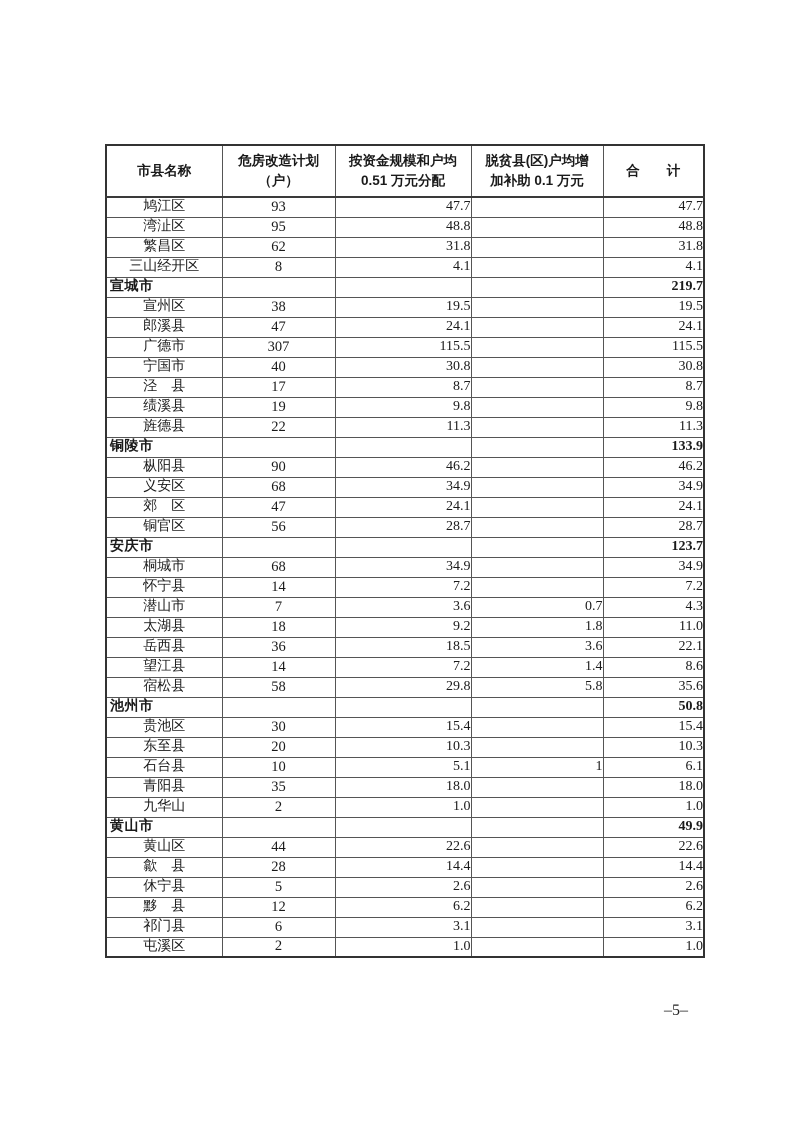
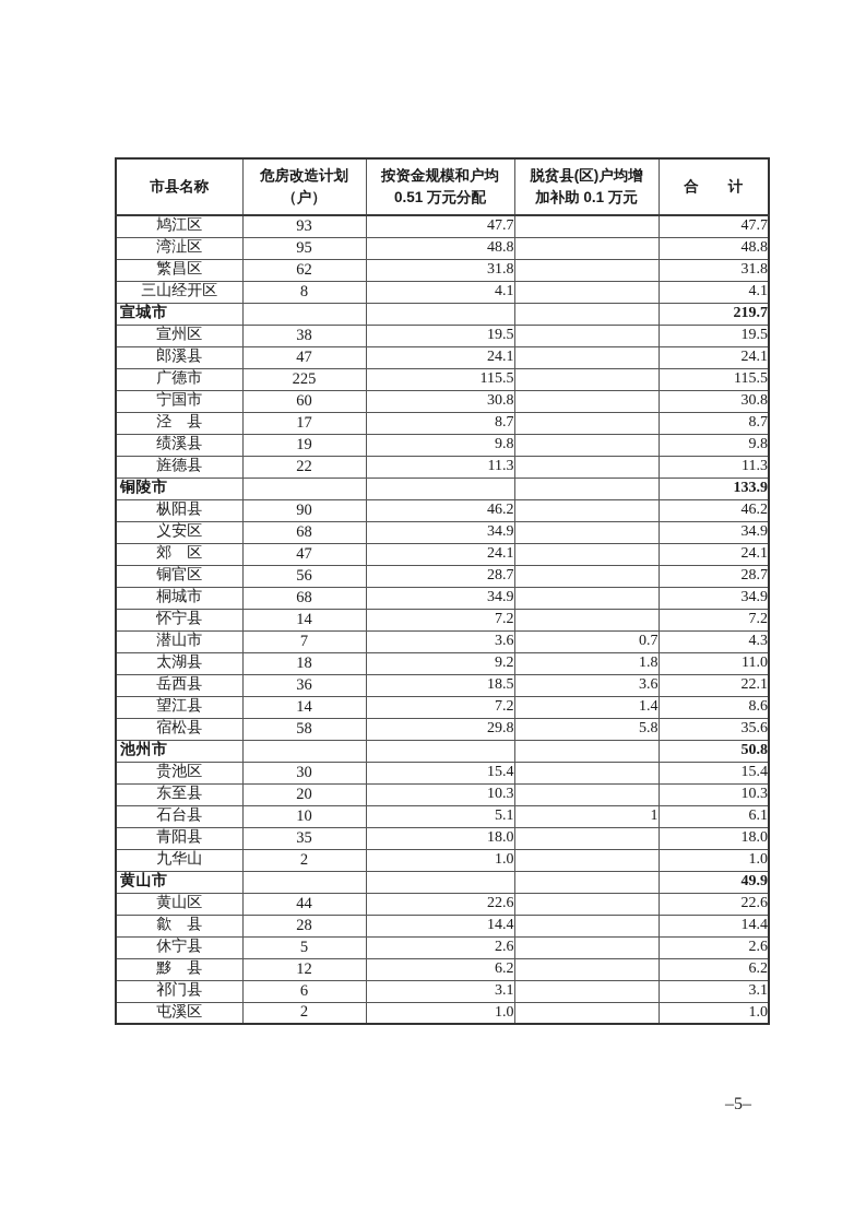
  市县名称	危房改造计划 （户）	按资金规模和户均 0.51 万元分配	脱贫县(区)户均增 加补助 0.1 万元	合 计
  鸠江区	93	47.7		47.7
  湾沚区	95	48.8		48.8
  繁昌区	62	31.8		31.8
  三山经开区	8	4.1		4.1
  宣城市				219.7
  宣州区	38	19.5		19.5
  郎溪县	47	24.1		24.1
- 广德市	307	115.5		115.5
+ 广德市	225	115.5		115.5
- 宁国市	40	30.8		30.8
+ 宁国市	60	30.8		30.8
  泾 县	17	8.7		8.7
  绩溪县	19	9.8		9.8
  旌德县	22	11.3		11.3
  铜陵市				133.9
  枞阳县	90	46.2		46.2
  义安区	68	34.9		34.9
  郊 区	47	24.1		24.1
  铜官区	56	28.7		28.7
- 安庆市				123.7
  桐城市	68	34.9		34.9
  怀宁县	14	7.2		7.2
  潜山市	7	3.6	0.7	4.3
  太湖县	18	9.2	1.8	11.0
  岳西县	36	18.5	3.6	22.1
  望江县	14	7.2	1.4	8.6
  宿松县	58	29.8	5.8	35.6
  池州市				50.8
  贵池区	30	15.4		15.4
  东至县	20	10.3		10.3
  石台县	10	5.1	1	6.1
  青阳县	35	18.0		18.0
  九华山	2	1.0		1.0
  黄山市				49.9
  黄山区	44	22.6		22.6
  歙 县	28	14.4		14.4
  休宁县	5	2.6		2.6
  黟 县	12	6.2		6.2
  祁门县	6	3.1		3.1
  屯溪区	2	1.0		1.0
  –5–
